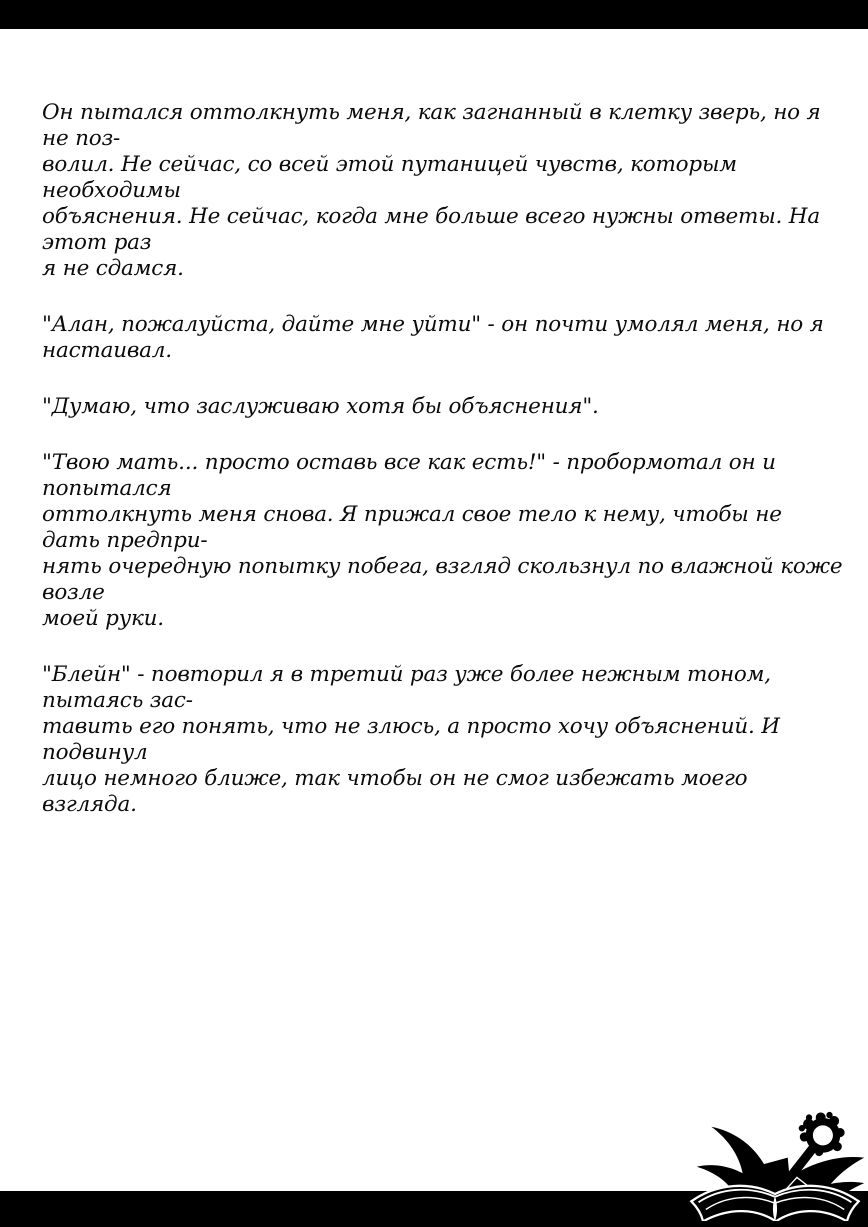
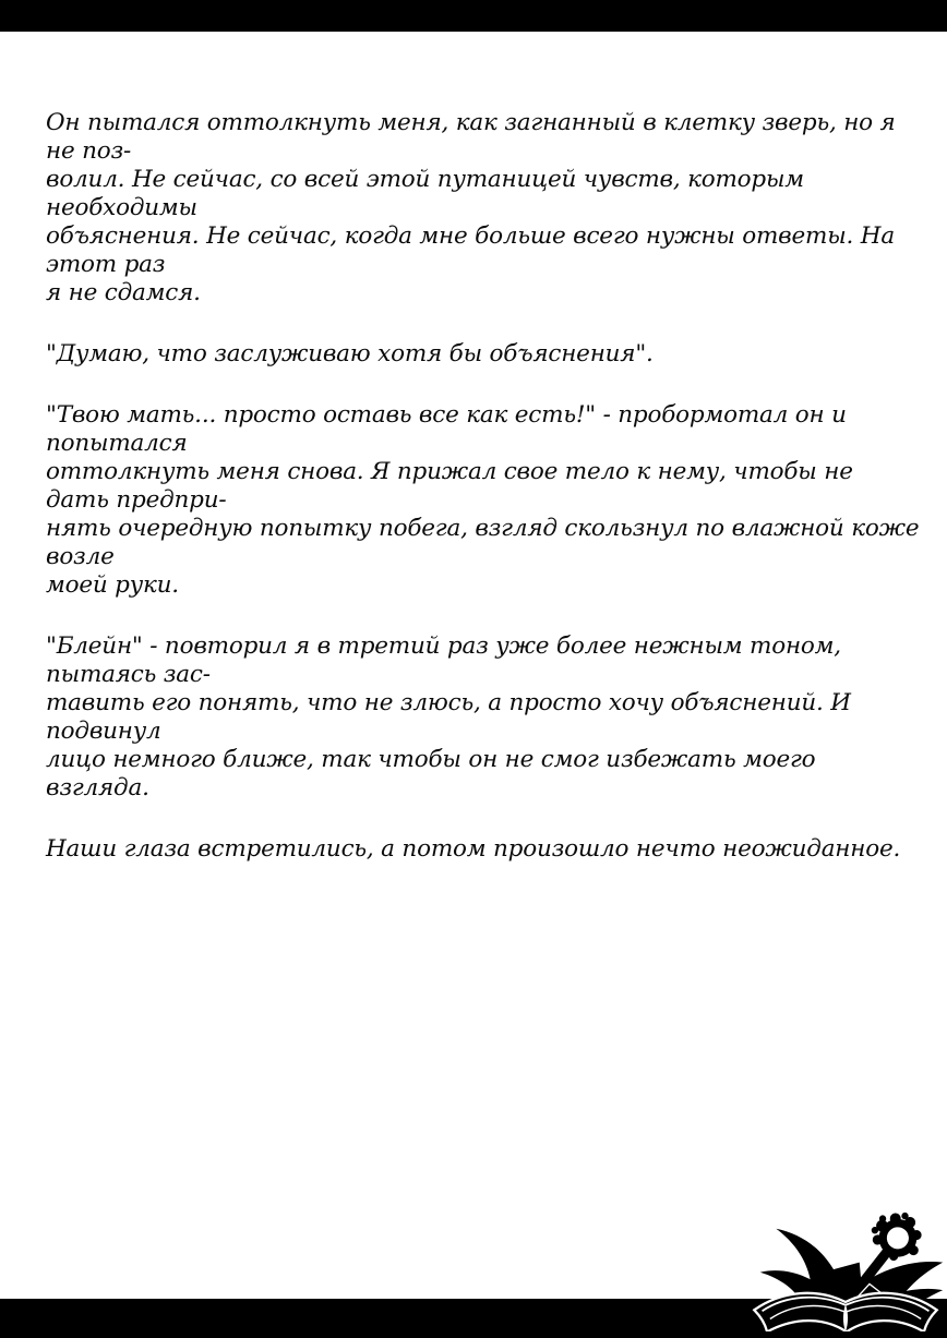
  Он пытался оттолкнуть меня, как загнанный в клетку зверь, но я не поз-
  волил. Не сейчас, со всей этой путаницей чувств, которым необходимы
  объяснения. Не сейчас, когда мне больше всего нужны ответы. На этот раз
  я не сдамся.
- "Алан, пожалуйста, дайте мне уйти" - он почти умолял меня, но я настаивал.
  "Думаю, что заслуживаю хотя бы объяснения".
  "Твою мать... просто оставь все как есть!" - пробормотал он и попытался
  оттолкнуть меня снова. Я прижал свое тело к нему, чтобы не дать предпри-
  нять очередную попытку побега, взгляд скользнул по влажной коже возле
  моей руки.
  "Блейн" - повторил я в третий раз уже более нежным тоном, пытаясь зас-
  тавить его понять, что не злюсь, а просто хочу объяснений. И подвинул
  лицо немного ближе, так чтобы он не смог избежать моего взгляда.
+ Наши глаза встретились, а потом произошло нечто неожиданное.
